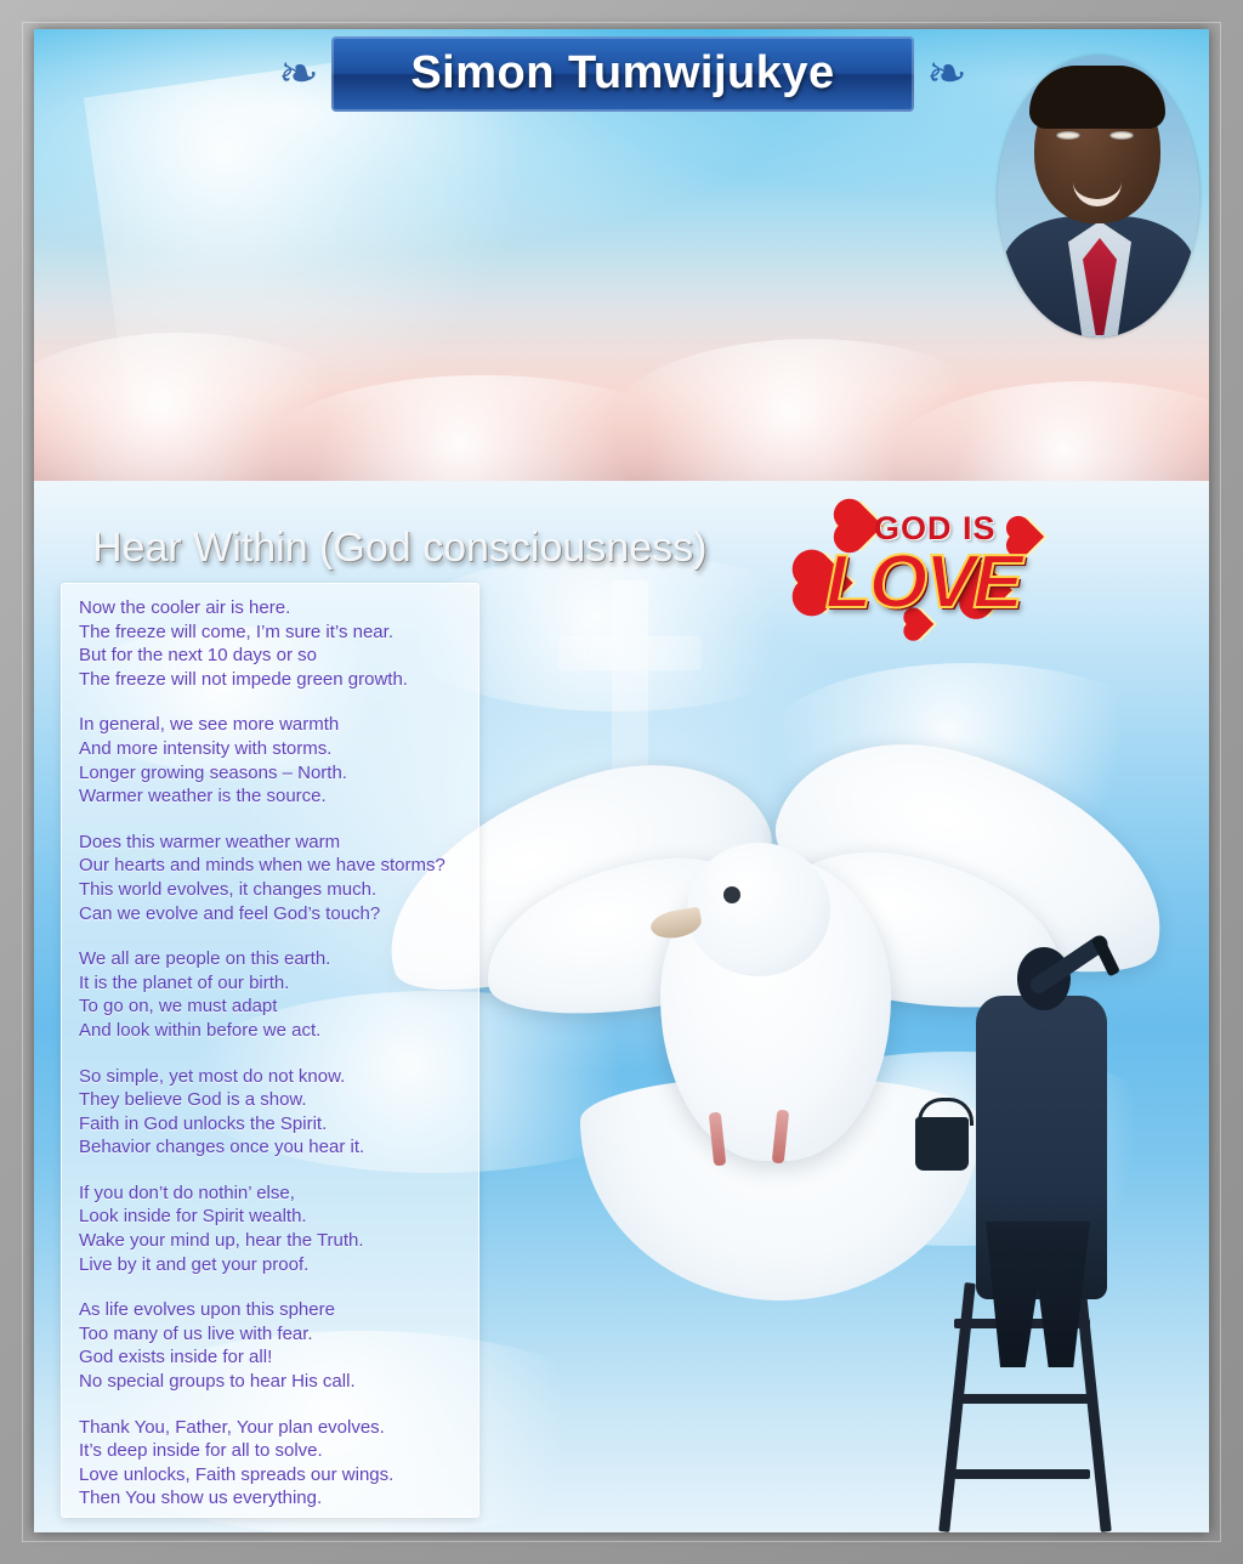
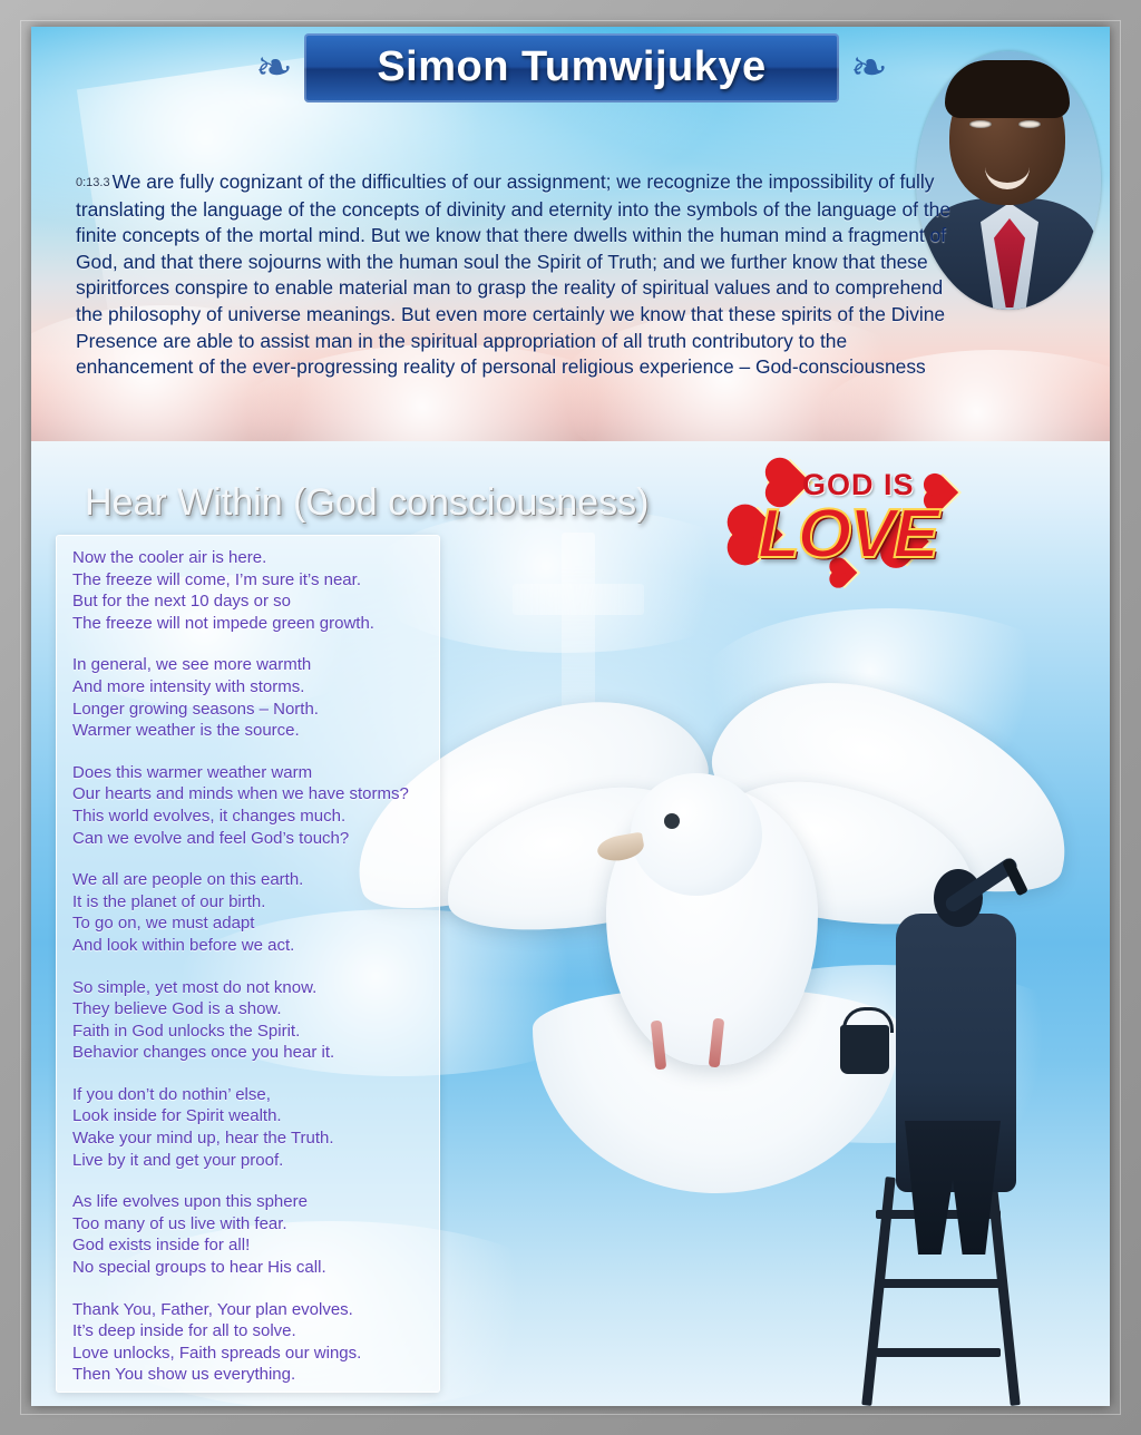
  ❧
  ❧
  Simon Tumwijukye
+ 0:13.3 We are fully cognizant of the difficulties of our assignment; we recognize the impossibility of fully translating the language of the concepts of divinity and eternity into the symbols of the language of the finite concepts of the mortal mind. But we know that there dwells within the human mind a fragment of God, and that there sojourns with the human soul the Spirit of Truth; and we further know that these spiritforces conspire to enable material man to grasp the reality of spiritual values and to comprehend the philosophy of universe meanings. But even more certainly we know that these spirits of the Divine Presence are able to assist man in the spiritual appropriation of all truth contributory to the enhancement of the ever-progressing reality of personal religious experience – God-consciousness
  Hear Within (God consciousness)
  GOD IS
  LOVE
  Now the cooler air is here.
  The freeze will come, I’m sure it’s near.
  But for the next 10 days or so
  The freeze will not impede green growth.
  In general, we see more warmth
  And more intensity with storms.
  Longer growing seasons – North.
  Warmer weather is the source.
  Does this warmer weather warm
  Our hearts and minds when we have storms?
  This world evolves, it changes much.
  Can we evolve and feel God’s touch?
  We all are people on this earth.
  It is the planet of our birth.
  To go on, we must adapt
  And look within before we act.
  So simple, yet most do not know.
  They believe God is a show.
  Faith in God unlocks the Spirit.
  Behavior changes once you hear it.
  If you don’t do nothin’ else,
  Look inside for Spirit wealth.
  Wake your mind up, hear the Truth.
  Live by it and get your proof.
  As life evolves upon this sphere
  Too many of us live with fear.
  God exists inside for all!
  No special groups to hear His call.
  Thank You, Father, Your plan evolves.
  It’s deep inside for all to solve.
  Love unlocks, Faith spreads our wings.
  Then You show us everything.
